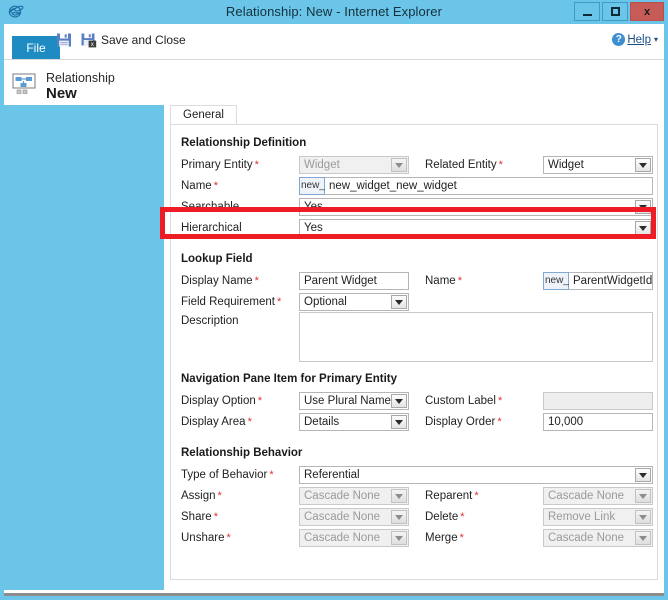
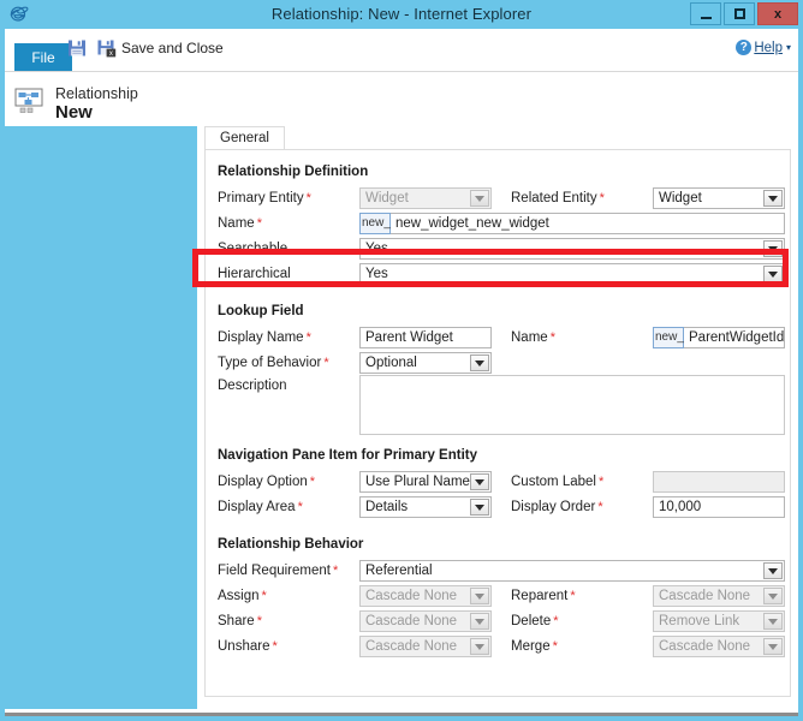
  Relationship: New - Internet Explorer
  x
  File
  Save and Close
  ?
  Help
  ▾
  Relationship
  New
  General
  Relationship Definition
  Primary Entity *
  Widget
  Related Entity *
  Widget
  Name *
  new_
  new_widget_new_widget
  Searchable
  Yes
  Hierarchical
  Yes
  Lookup Field
  Display Name *
  Parent Widget
  Name *
  new_
  ParentWidgetId
- Field Requirement *
+ Type of Behavior *
  Optional
  Description
  Navigation Pane Item for Primary Entity
  Display Option *
  Use Plural Name
  Custom Label *
  Display Area *
  Details
  Display Order *
  10,000
  Relationship Behavior
- Type of Behavior *
+ Field Requirement *
  Referential
  Assign *
  Cascade None
  Reparent *
  Cascade None
  Share *
  Cascade None
  Delete *
  Remove Link
  Unshare *
  Cascade None
  Merge *
  Cascade None
